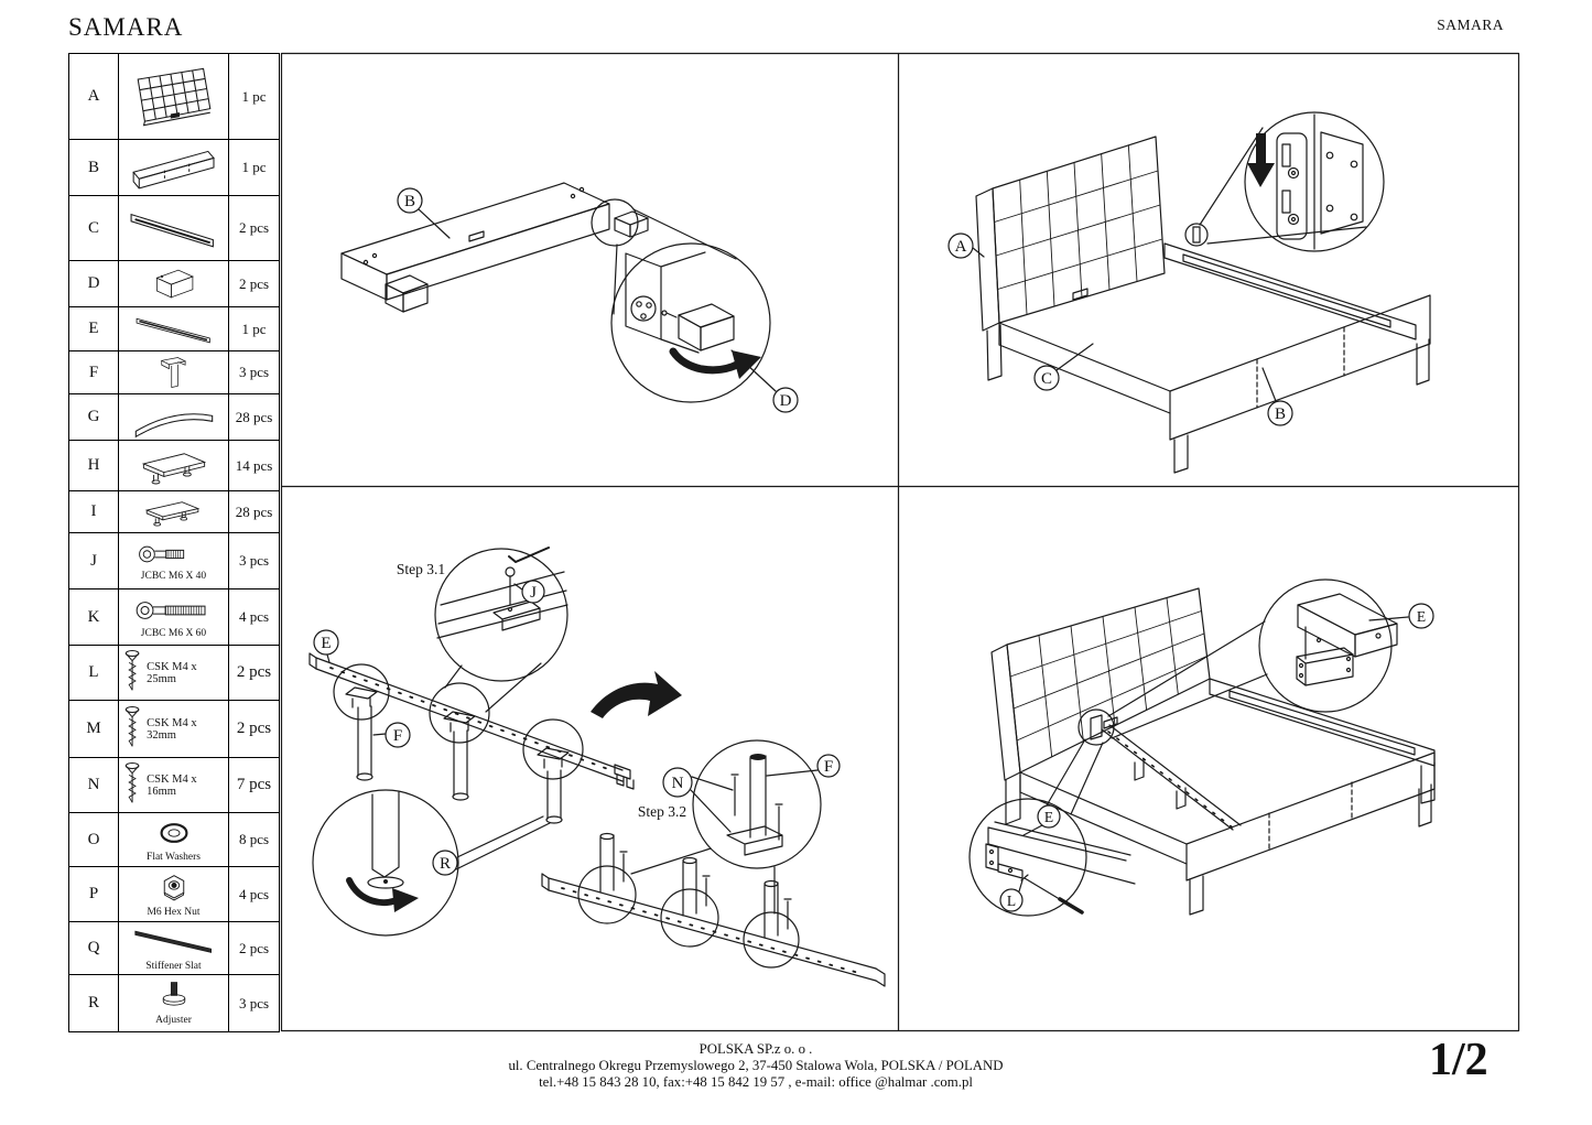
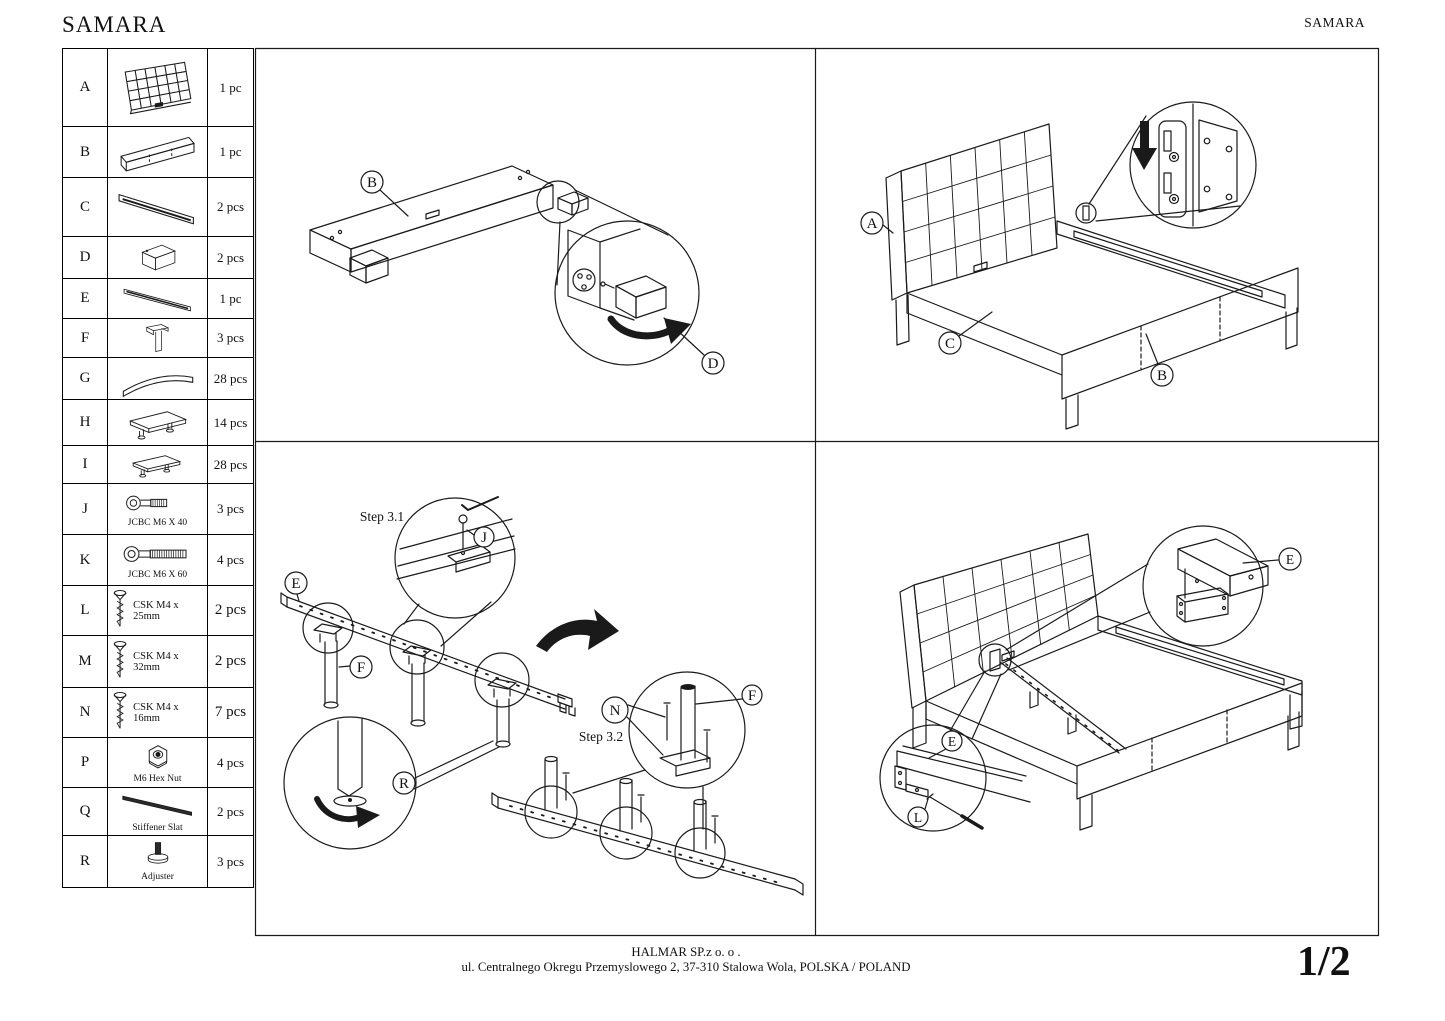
  SAMARA
  SAMARA
  A
  1 pc
  B
  1 pc
  C
  2 pcs
  D
  2 pcs
  E
  1 pc
  F
  3 pcs
  G
  28 pcs
  H
  14 pcs
  I
  28 pcs
  J
  JCBC M6 X 40
  3 pcs
  K
  JCBC M6 X 60
  4 pcs
  L
  CSK M4 x 25mm
  2 pcs
  M
  CSK M4 x 32mm
  2 pcs
  N
  CSK M4 x 16mm
  7 pcs
- O
- Flat Washers
- 8 pcs
  P
  M6 Hex Nut
  4 pcs
  Q
  Stiffener Slat
  2 pcs
  R
  Adjuster
  3 pcs
  B
  D
  A
  C
  B
  Step 3.1
  Step 3.2
  E
  F
  J
  R
  N
  F
  E
  E
  L
- POLSKA SP.z o. o .
+ HALMAR SP.z o. o .
- ul. Centralnego Okregu Przemyslowego 2, 37-450 Stalowa Wola, POLSKA / POLAND
+ ul. Centralnego Okregu Przemyslowego 2, 37-310 Stalowa Wola, POLSKA / POLAND
- tel.+48 15 843 28 10, fax:+48 15 842 19 57 , e-mail: office @halmar .com.pl
  1/2
